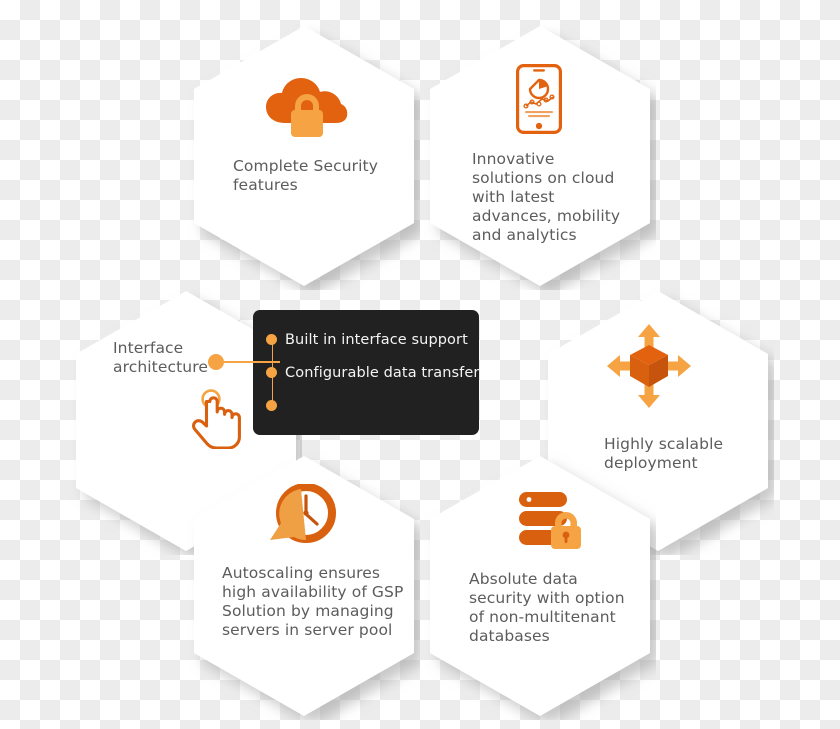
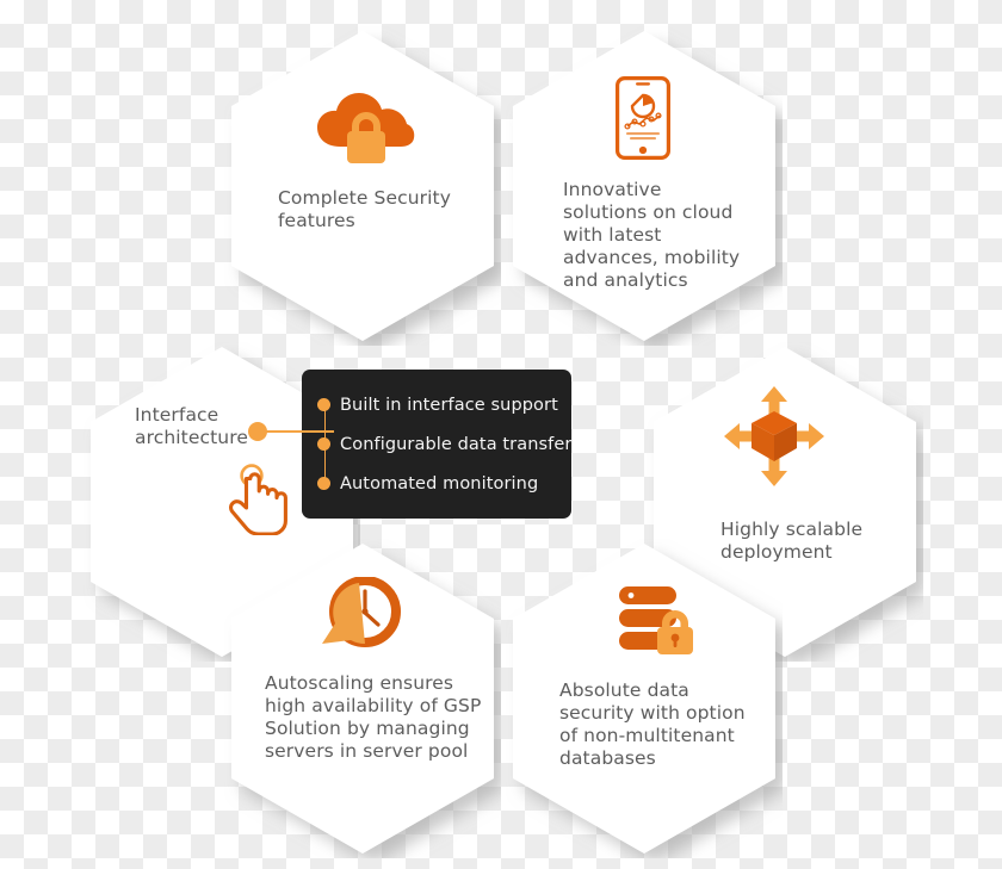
  Complete Security
  features
  Innovative
  solutions on cloud
  with latest
  advances, mobility
  and analytics
  Interface
  architecture
  Highly scalable
  deployment
  Autoscaling ensures
  high availability of GSP
  Solution by managing
  servers in server pool
  Absolute data
  security with option
  of non-multitenant
  databases
  Built in interface support
  Configurable data transfer
+ Automated monitoring
